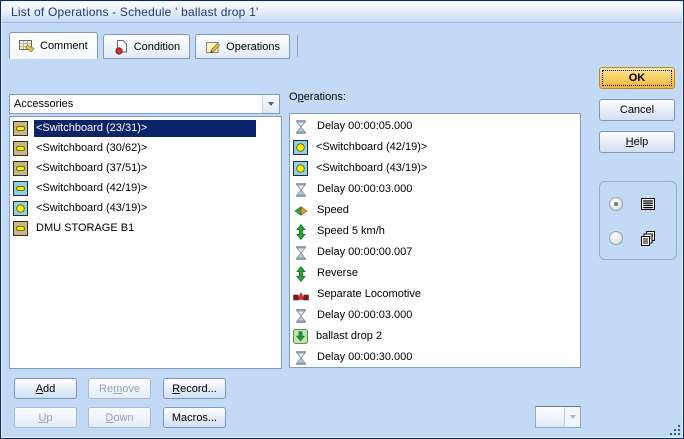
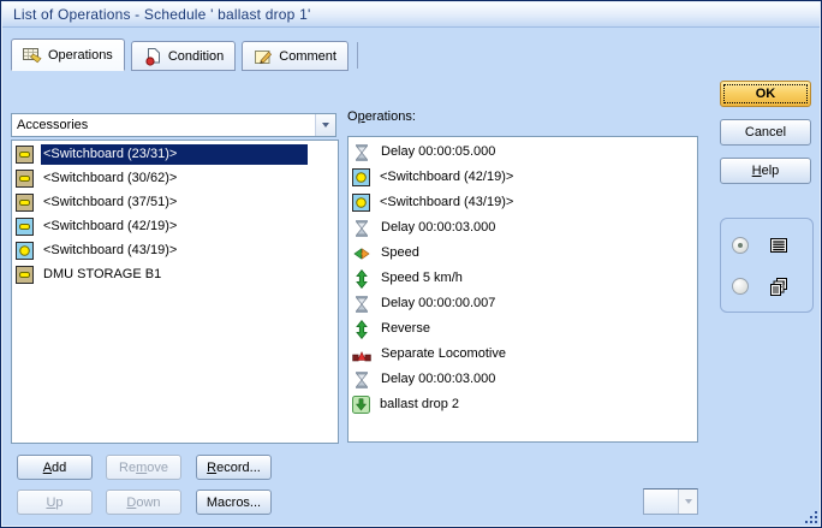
  List of Operations - Schedule ' ballast drop 1'
- Comment
+ Operations
  Condition
- Operations
+ Comment
  Accessories
  <Switchboard (23/31)>
  <Switchboard (30/62)>
  <Switchboard (37/51)>
  <Switchboard (42/19)>
  <Switchboard (43/19)>
  DMU STORAGE B1
  Operations:
  Delay 00:00:05.000
  <Switchboard (42/19)>
  <Switchboard (43/19)>
  Delay 00:00:03.000
  Speed
  Speed 5 km/h
  Delay 00:00:00.007
  Reverse
  Separate Locomotive
  Delay 00:00:03.000
  ballast drop 2
- Delay 00:00:30.000
  OK
  Cancel
  H
  elp
  A
  dd
  Re
  m
  ove
  R
  ecord...
  U
  p
  D
  own
  Macros...
